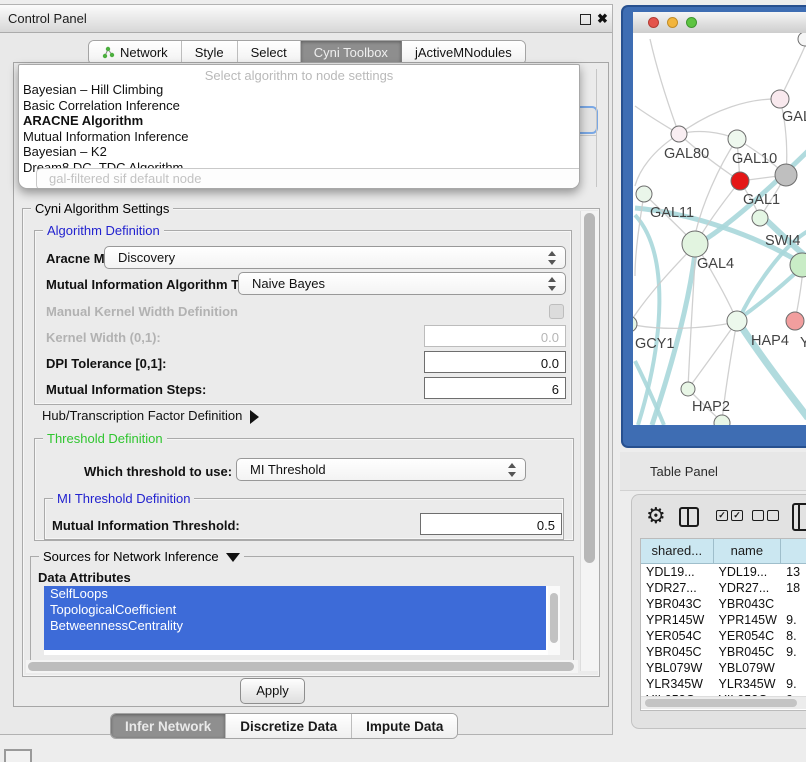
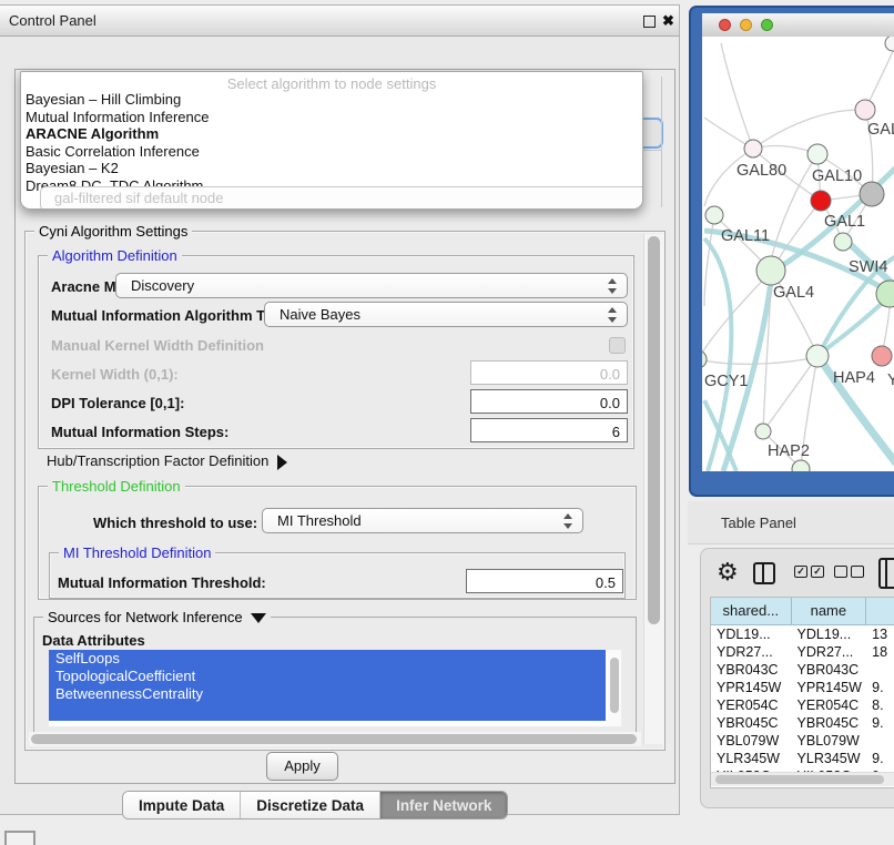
  Control Panel
  ✖
- Network
- Style
- Select
- Cyni Toolbox
- jActiveMNodules
  Select algorithm to node settings
  Bayesian – Hill Climbing
- Basic Correlation Inference
+ Mutual Information Inference
  ARACNE Algorithm
- Mutual Information Inference
+ Basic Correlation Inference
  Bayesian – K2
  gal-filtered sif default node
  Cyni Algorithm Settings
  Algorithm Definition
  Discovery
  Mutual Information Algorithm T
  Naive Bayes
  Manual Kernel Width Definition
  Kernel Width (0,1):
  0.0
  DPI Tolerance [0,1]:
  0.0
  Mutual Information Steps:
  6
  Hub/Transcription Factor Definition
  Threshold Definition
  Which threshold to use:
  MI Threshold
  MI Threshold Definition
  Mutual Information Threshold:
  0.5
  Sources for Network Inference
  Data Attributes
  SelfLoops
  TopologicalCoefficient
  BetweennessCentrality
  Apply
- Infer Network
+ Impute Data
  Discretize Data
- Impute Data
+ Infer Network
  GAL80
  GAL10
  GAL1
  GAL11
  SWI4
  GAL4
  GCY1
  HAP4
  Y
  HAP2
  Table Panel
  ⚙
  ✓
  ✓
  shared...
  name
  YDL19...
  YDL19...
  13
  YDR27...
  YDR27...
  18
  YBR043C
  YBR043C
  YPR145W
  YPR145W
  9.
  YER054C
  YER054C
  8.
  YBR045C
  YBR045C
  9.
  YBL079W
  YBL079W
  YLR345W
  YLR345W
  9.
